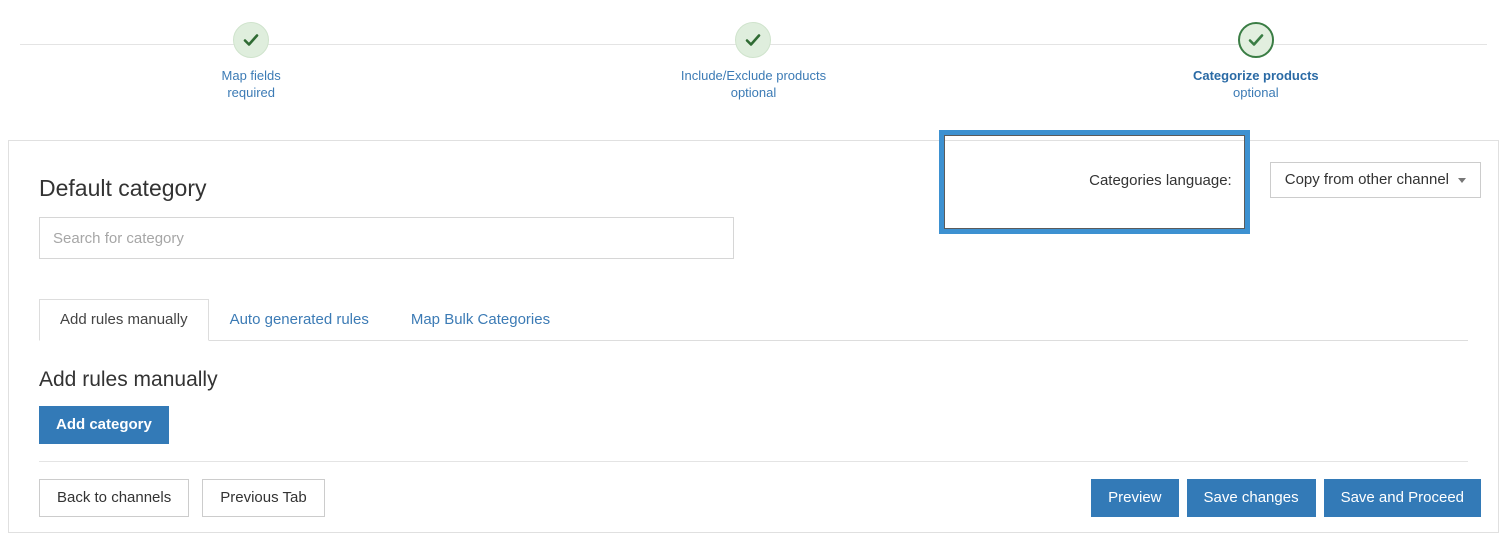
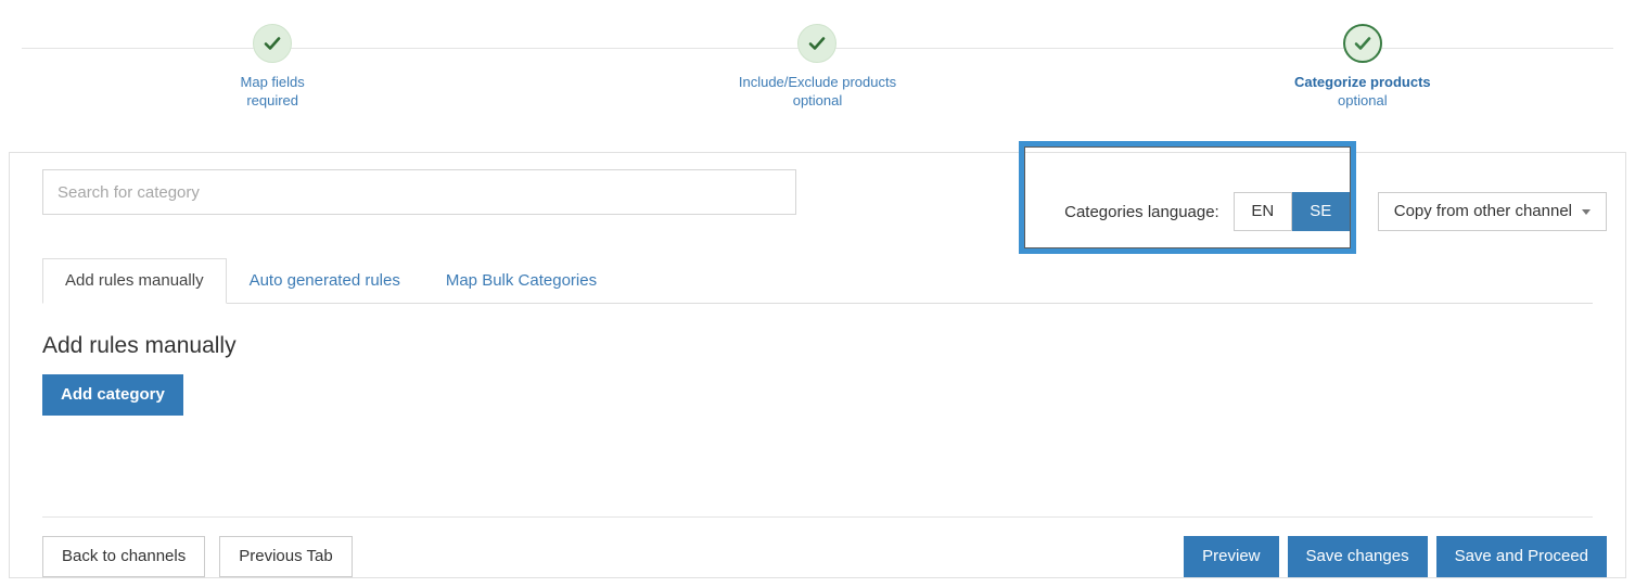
  Map fields
  required
  Include/Exclude products
  optional
  Categorize products
  optional
  Categories language:
+ EN
+ SE
  Copy from other channel
- Default category
  Search for category
  Add rules manually
  Auto generated rules
  Map Bulk Categories
  Add rules manually
  Add category
  Back to channels
  Previous Tab
  Preview
  Save changes
  Save and Proceed
